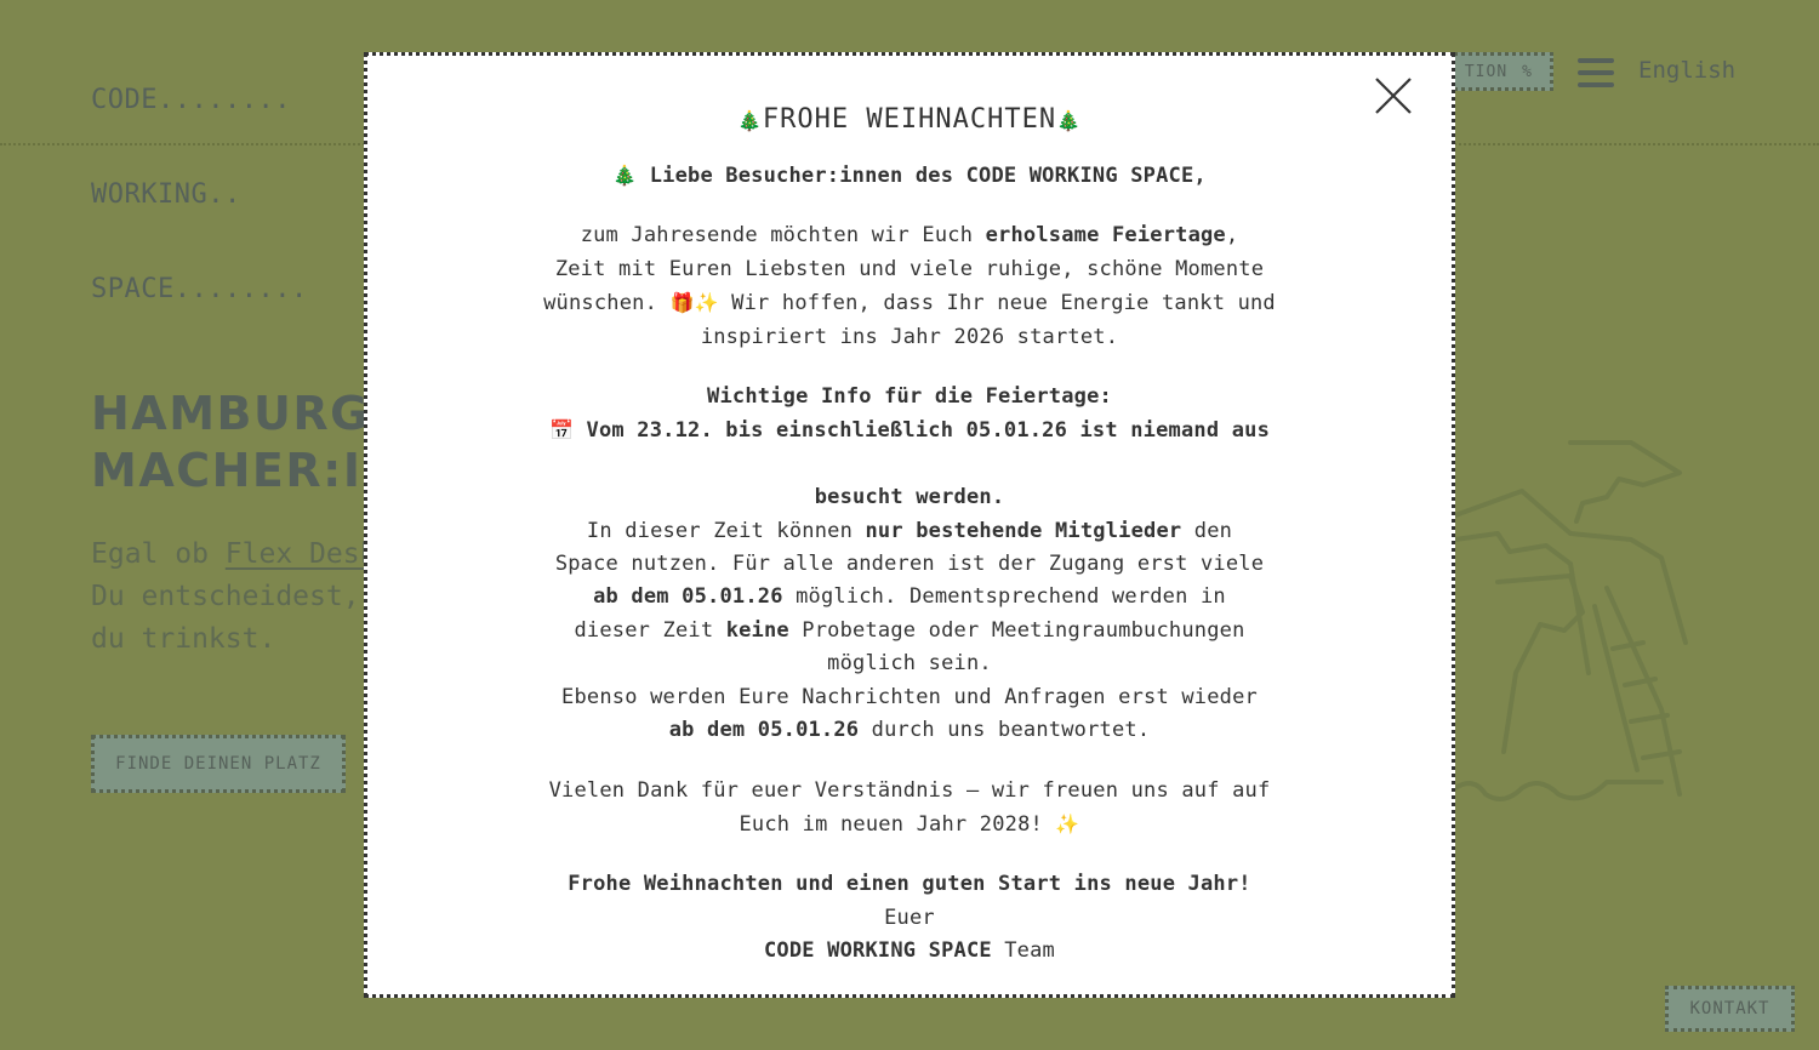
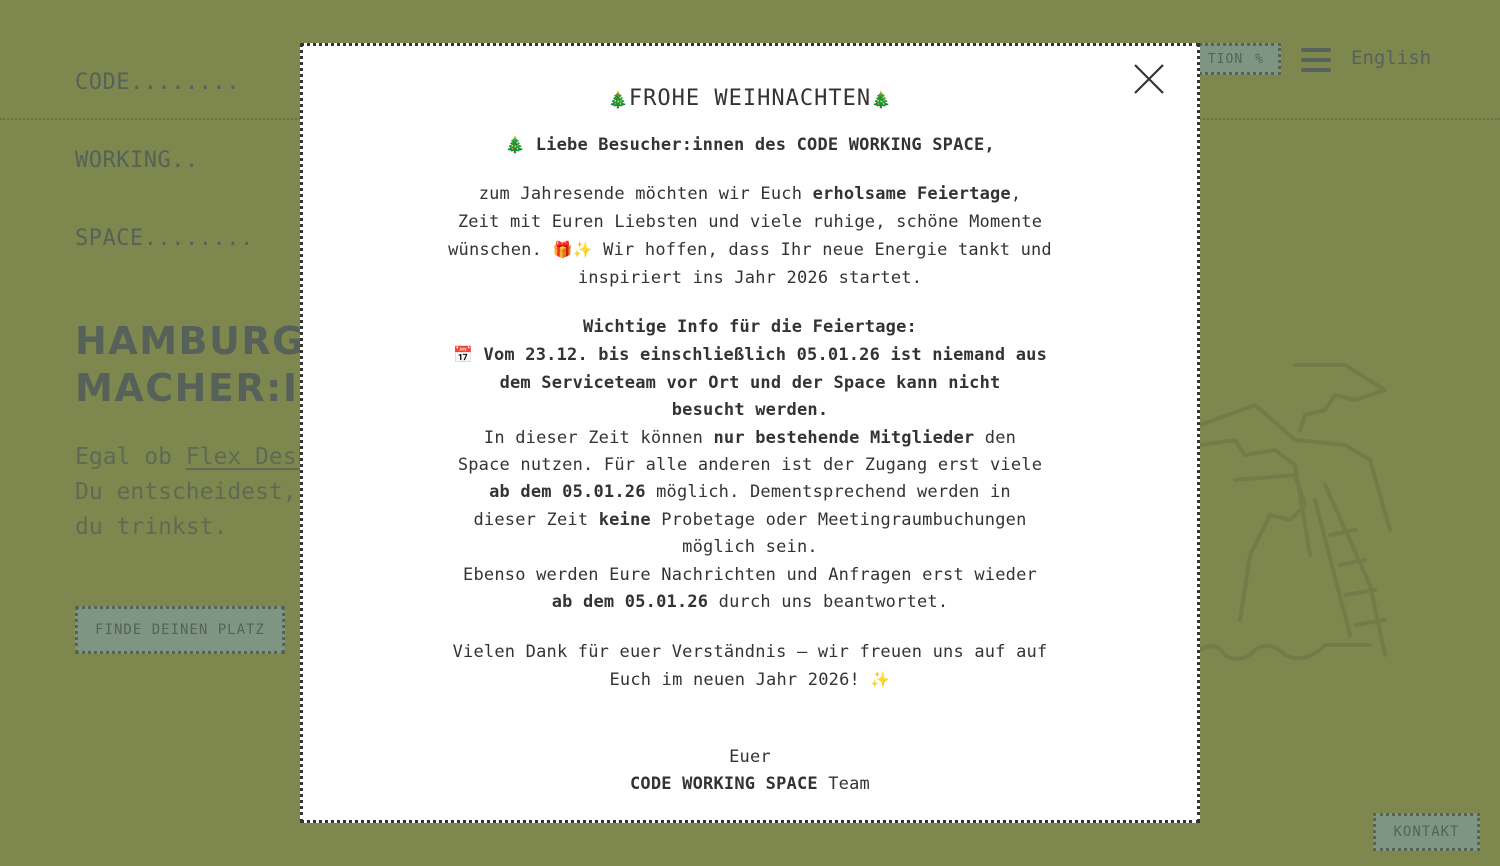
  CODE........
  WORKING..
  SPACE........
  TION
  %
  English
  HAMBURG MACHER:I
  Egal ob Flex Des Du entscheidest, du trinkst.
  FINDE DEINEN PLATZ
  KONTAKT
  🎄FROHE WEIHNACHTEN🎄
  🎄 Liebe Besucher:innen des CODE WORKING SPACE,
  zum Jahresende möchten wir Euch erholsame Feiertage,
  Zeit mit Euren Liebsten und viele ruhige, schöne Momente
  wünschen. 🎁✨ Wir hoffen, dass Ihr neue Energie tankt und
  inspiriert ins Jahr 2026 startet.
  Wichtige Info für die Feiertage:
  📅 Vom 23.12. bis einschließlich 05.01.26 ist niemand aus
+ dem Serviceteam vor Ort und der Space kann nicht
  besucht werden.
  In dieser Zeit können nur bestehende Mitglieder den
  Space nutzen. Für alle anderen ist der Zugang erst viele
  ab dem 05.01.26 möglich. Dementsprechend werden in
  dieser Zeit keine Probetage oder Meetingraumbuchungen
  möglich sein.
  Ebenso werden Eure Nachrichten und Anfragen erst wieder
  ab dem 05.01.26 durch uns beantwortet.
  Vielen Dank für euer Verständnis – wir freuen uns auf auf
- Euch im neuen Jahr 2028! ✨
+ Euch im neuen Jahr 2026! ✨
- Frohe Weihnachten und einen guten Start ins neue Jahr!
  Euer
  CODE WORKING SPACE Team
